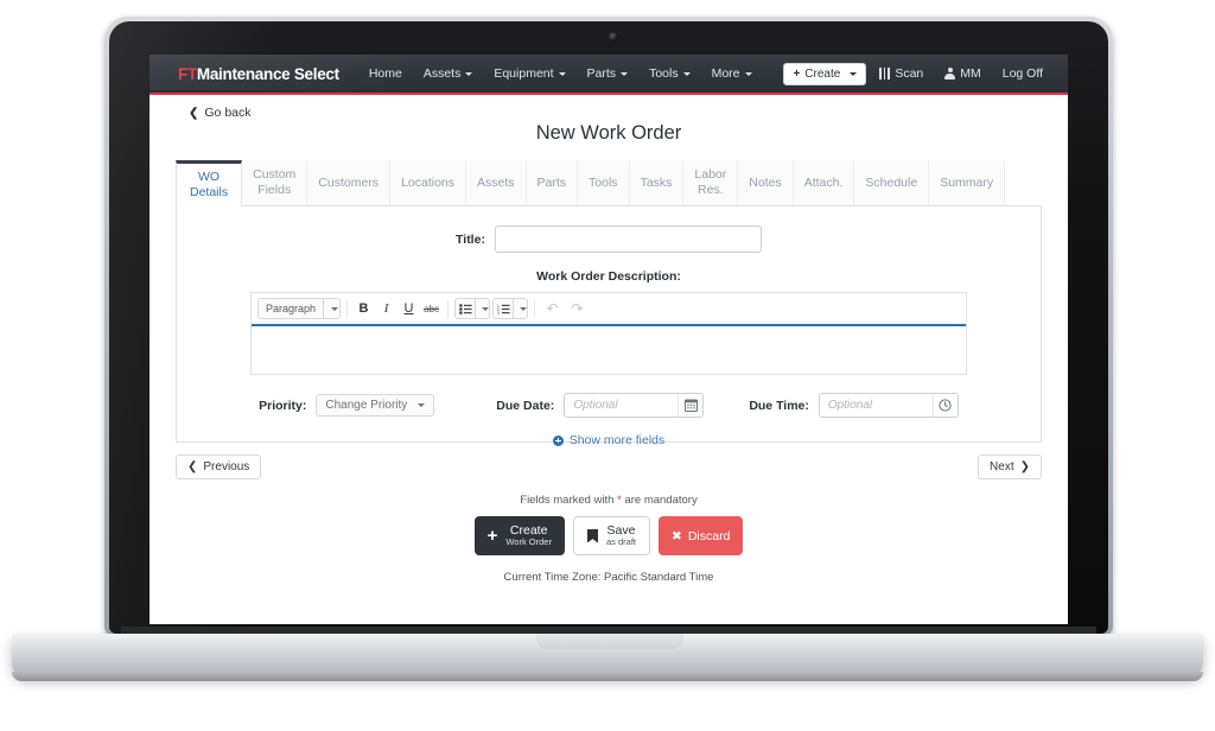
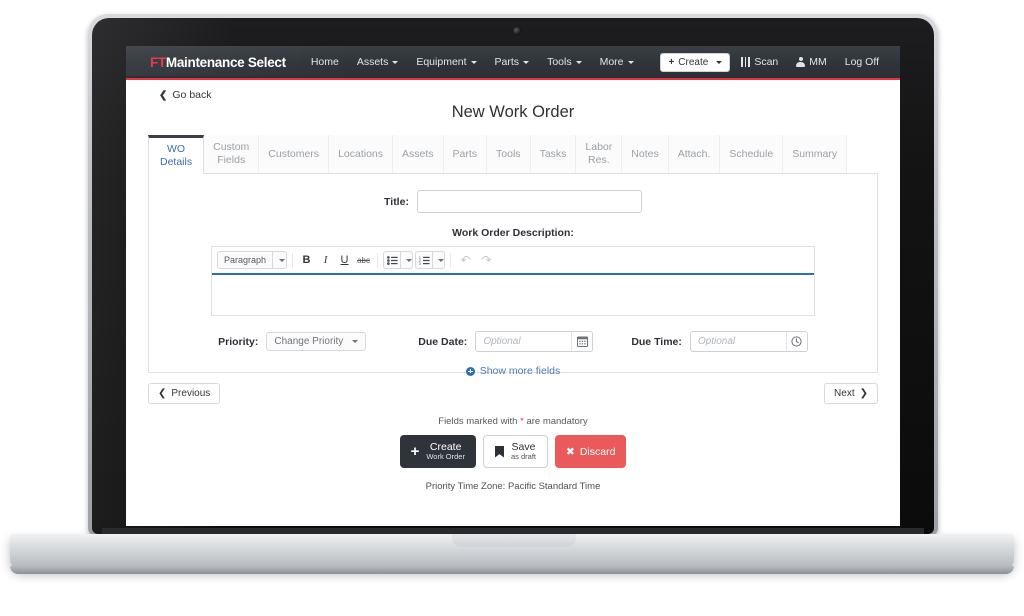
  Assets
  Equipment
  Parts
  Tools
  More
  +
  Create
  Scan
  MM
  Log Off
  ❮
  Go back
  New Work Order
  WO
  Details
  Custom
  Fields
  Customers
  Locations
  Assets
  Parts
  Tools
  Tasks
  Labor
  Res.
  Notes
  Attach.
  Schedule
  Summary
  Title:
  Work Order Description:
  Paragraph
  B
  I
  U
  abc
  ↶
  ↷
  Priority:
  Change Priority
  Due Date:
  Optional
  Due Time:
  Optional
  Show more fields
  ❮
  Previous
  Next
  ❯
  Fields marked with * are mandatory
  +
  Create
  Work Order
  Save
  as draft
  ✖
  Discard
- Current Time Zone: Pacific Standard Time
+ Priority Time Zone: Pacific Standard Time
